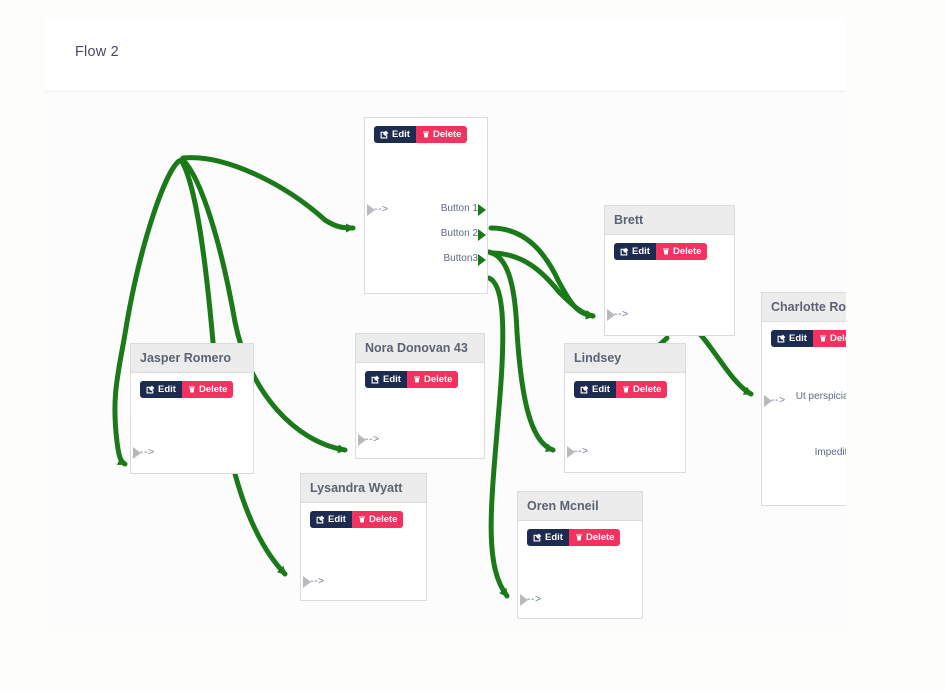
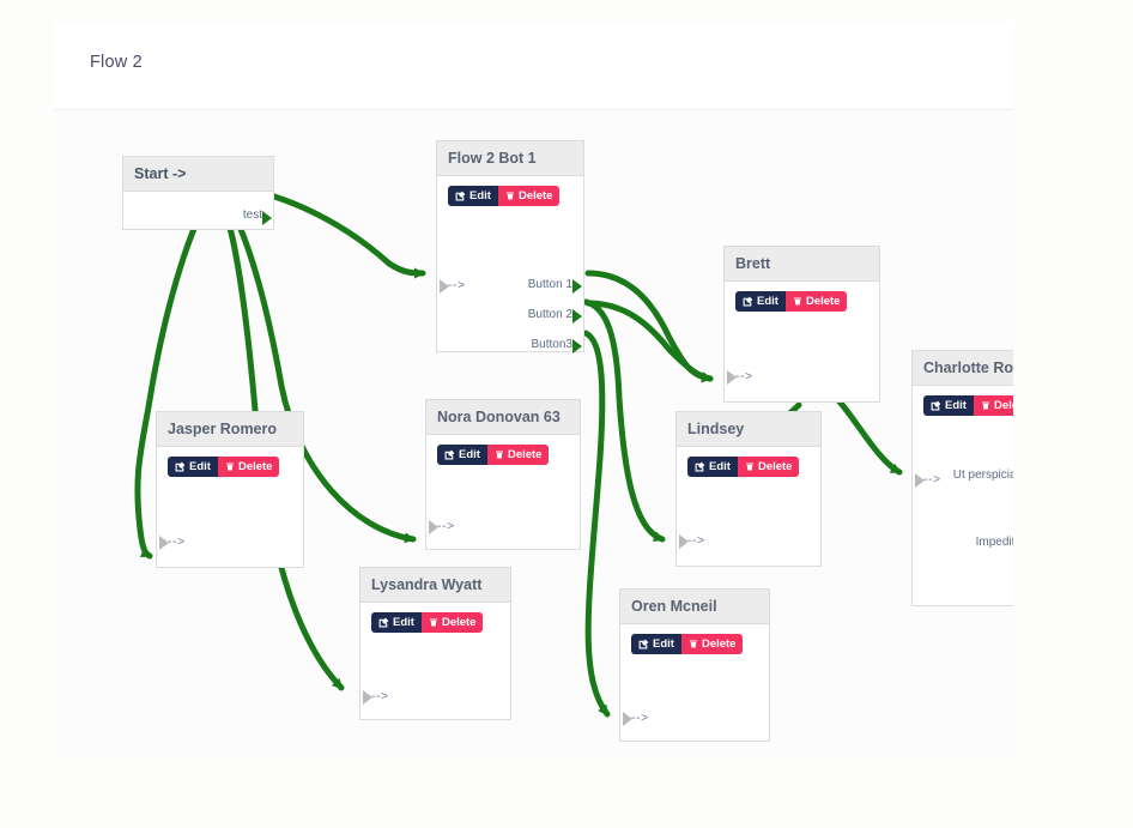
  Flow 2
+ Start ->
+ test
+ Flow 2 Bot 1
  Edit
  Delete
  -->
  Button 1
  Button 2
  Button3
  Jasper Romero
  Edit
  Delete
  -->
- Nora Donovan 43
+ Nora Donovan 63
  Edit
  Delete
  -->
  Lysandra Wyatt
  Edit
  Delete
  -->
  Brett
  Edit
  Delete
  -->
  Lindsey
  Edit
  Delete
  -->
  Oren Mcneil
  Edit
  Delete
  -->
  Charlotte Ro
  Edit
  -->
